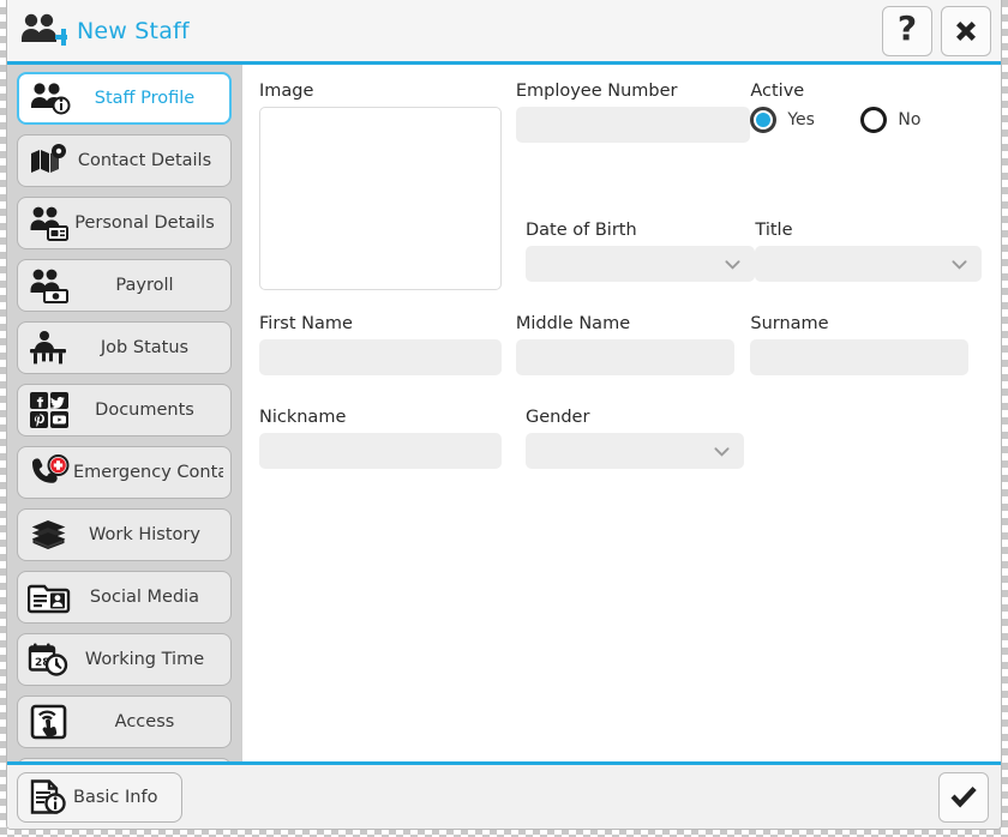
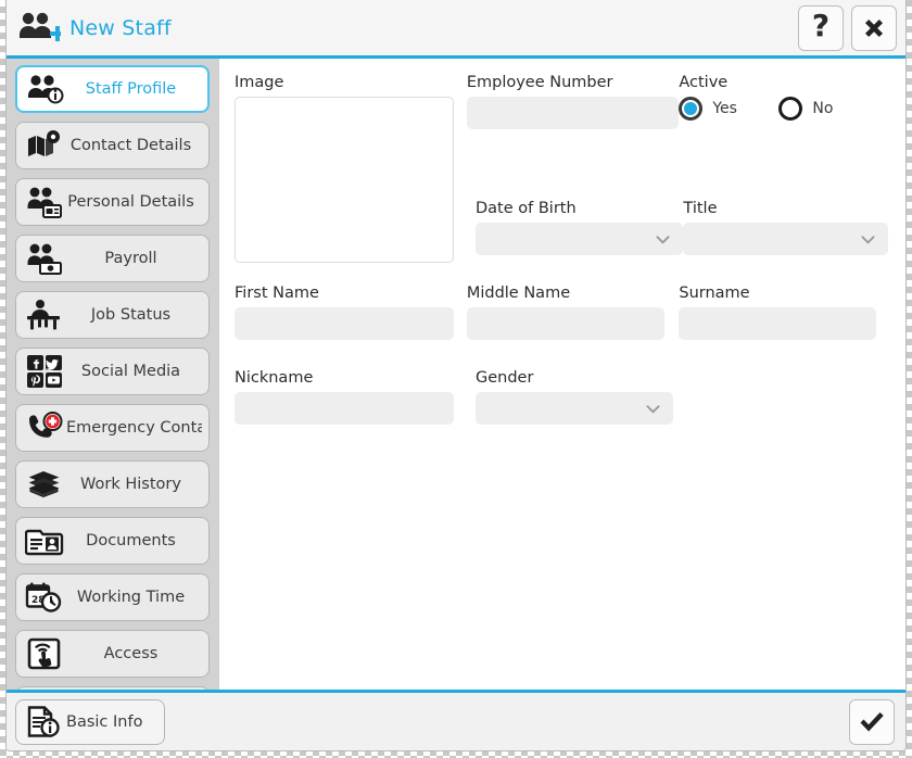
  New Staff
  ?
  Staff Profile
  Contact Details
  Personal Details
  Payroll
  Job Status
- Documents
+ Social Media
  Emergency Conta
  Work History
- Social Media
+ Documents
  Working Time
  Access
  Image
  Employee Number
  Active
  Yes
  No
  Date of Birth
  Title
  First Name
  Middle Name
  Surname
  Nickname
  Gender
  Basic Info
